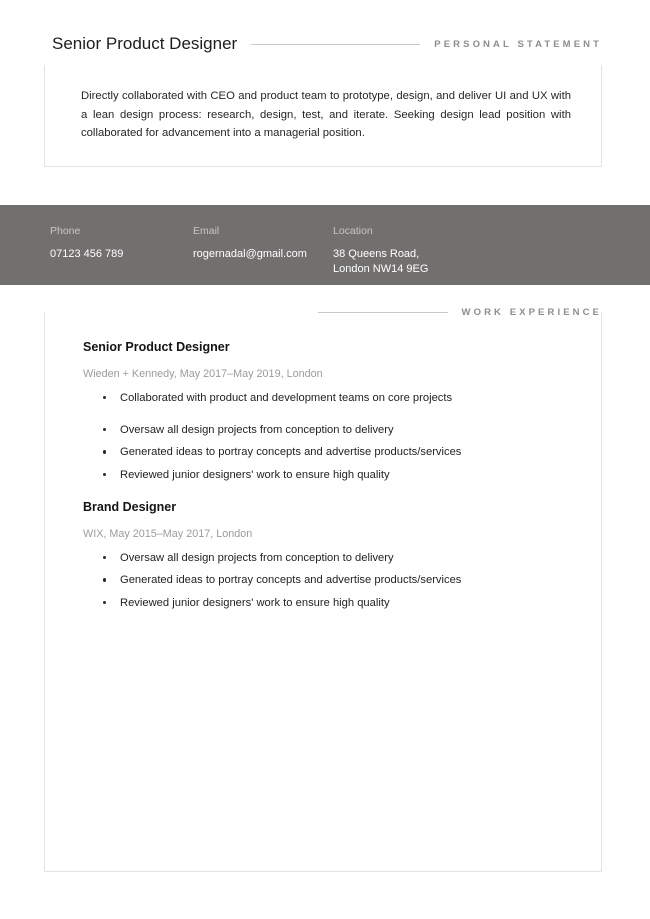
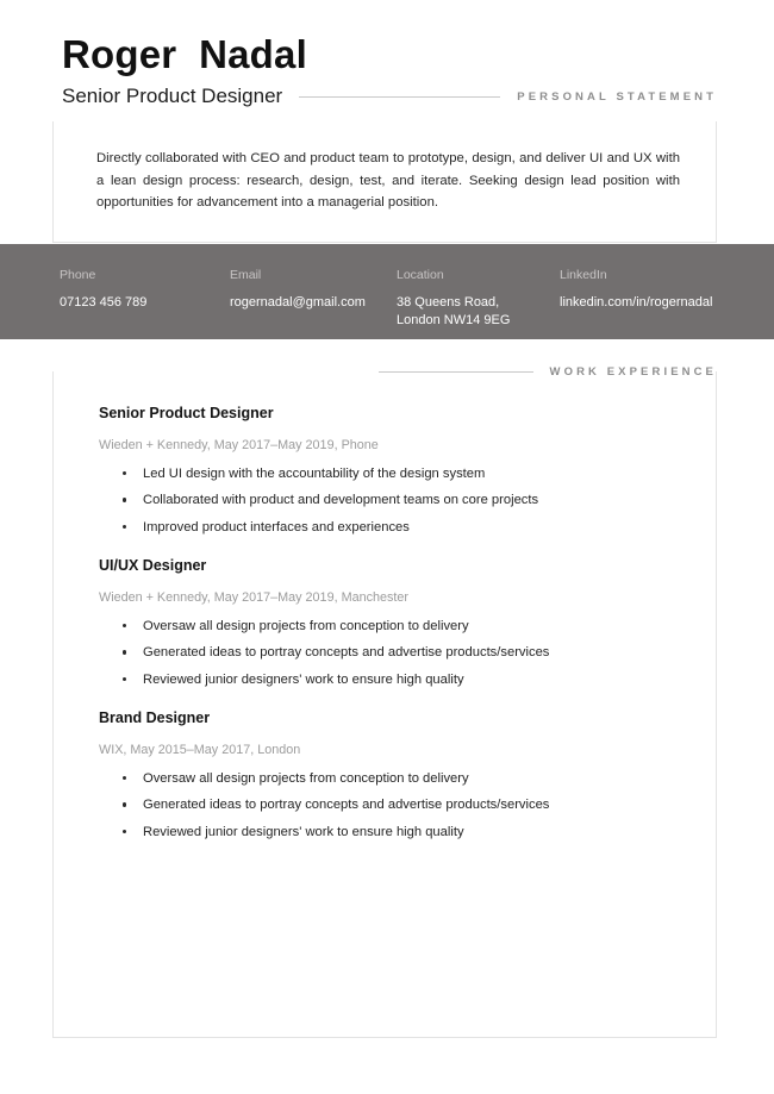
+ Roger Nadal
  Senior Product Designer
  PERSONAL STATEMENT
- Directly collaborated with CEO and product team to prototype, design, and deliver UI and UX with a lean design process: research, design, test, and iterate. Seeking design lead position with collaborated for advancement into a managerial position.
+ Directly collaborated with CEO and product team to prototype, design, and deliver UI and UX with a lean design process: research, design, test, and iterate. Seeking design lead position with opportunities for advancement into a managerial position.
  Phone
  07123 456 789
  Email
  rogernadal@gmail.com
  Location
  38 Queens Road,
  London NW14 9EG
+ LinkedIn
+ linkedin.com/in/rogernadal
  WORK EXPERIENCE
  Senior Product Designer
- Wieden + Kennedy, May 2017–May 2019, London
+ Wieden + Kennedy, May 2017–May 2019, Phone
+ Led UI design with the accountability of the design system
  Collaborated with product and development teams on core projects
+ Improved product interfaces and experiences
+ UI/UX Designer
+ Wieden + Kennedy, May 2017–May 2019, Manchester
  Oversaw all design projects from conception to delivery
  Generated ideas to portray concepts and advertise products/services
  Reviewed junior designers' work to ensure high quality
  Brand Designer
  WIX, May 2015–May 2017, London
  Oversaw all design projects from conception to delivery
  Generated ideas to portray concepts and advertise products/services
  Reviewed junior designers' work to ensure high quality
